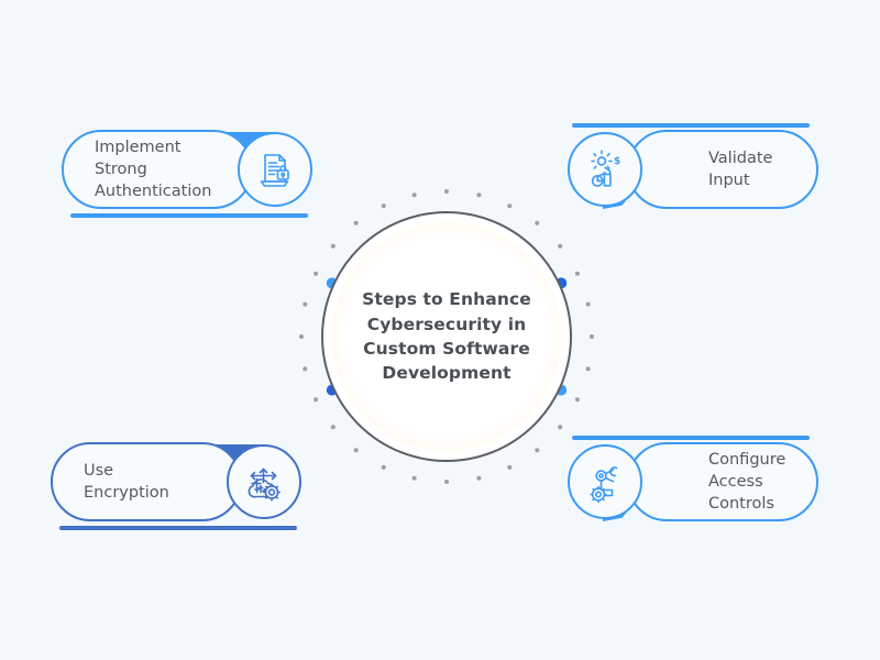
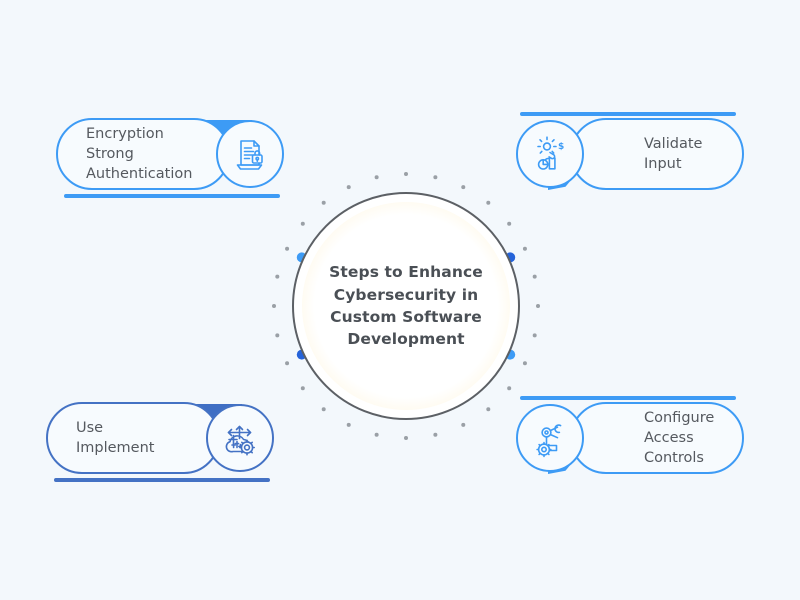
  Steps to Enhance
  Cybersecurity in
  Custom Software
  Development
- Implement
+ Encryption
  Strong
  Authentication
  Validate
  Input
  $
  Use
- Encryption
+ Implement
  Configure
  Access Controls
